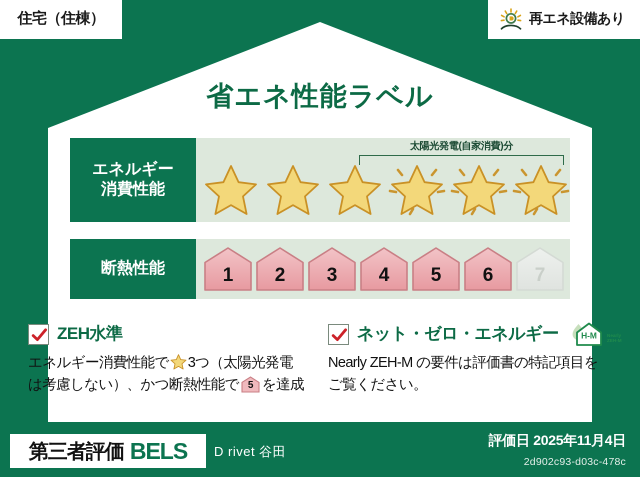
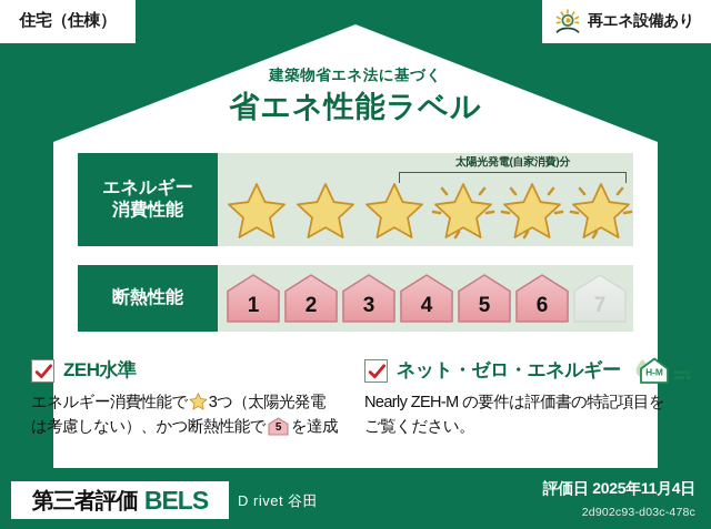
  住宅（住棟）
  再エネ設備あり
+ 建築物省エネ法に基づく
  省エネ性能ラベル
  エネルギー
  消費性能
  太陽光発電(自家消費)分
  断熱性能
  1
  2
  3
  4
  5
  6
  7
  ZEH水準
  エネルギー消費性能で 3つ（太陽光発電は考慮しない）、かつ断熱性能で
  5
  を達成
  ネット・ゼロ・エネルギー
  H-M
  Nearly ZEH-M の要件は評価書の特記項目をご覧ください。
  第三者評価
  BELS
  D rivet 谷田
  評価日 2025年11月4日
  2d902c93-d03c-478c
